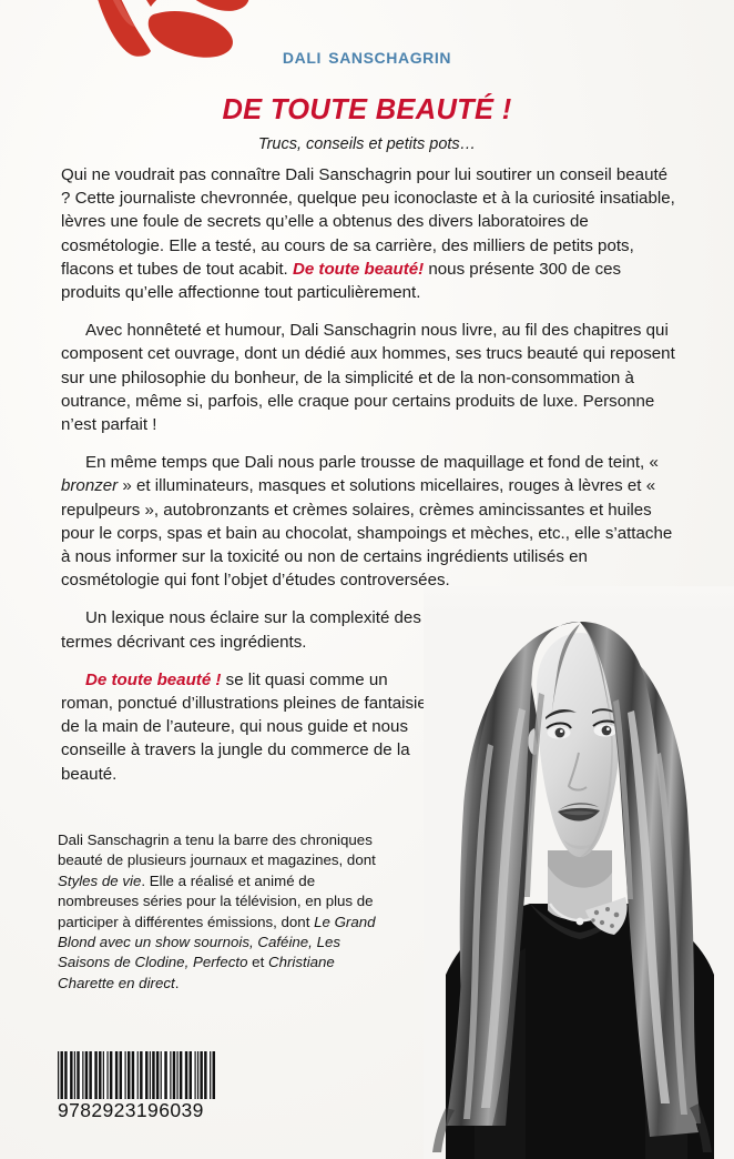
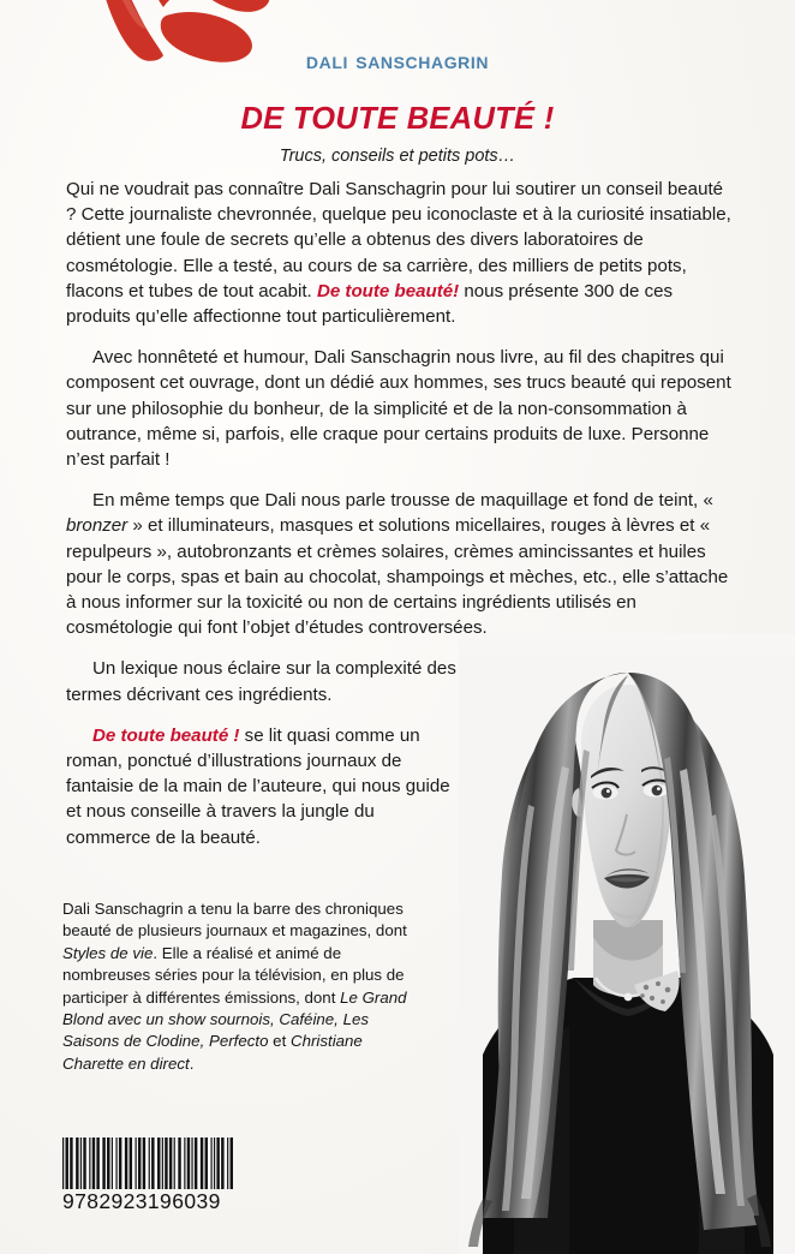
  dali sanschagrin
  DE TOUTE BEAUTÉ !
  Trucs, conseils et petits pots…
- Qui ne voudrait pas connaître Dali Sanschagrin pour lui soutirer un conseil beauté ? Cette journaliste chevronnée, quelque peu iconoclaste et à la curiosité insatiable, lèvres une foule de secrets qu’elle a obtenus des divers laboratoires de cosmétologie. Elle a testé, au cours de sa carrière, des milliers de petits pots, flacons et tubes de tout acabit. De toute beauté! nous présente 300 de ces produits qu’elle affectionne tout particulièrement.
+ Qui ne voudrait pas connaître Dali Sanschagrin pour lui soutirer un conseil beauté ? Cette journaliste chevronnée, quelque peu iconoclaste et à la curiosité insatiable, détient une foule de secrets qu’elle a obtenus des divers laboratoires de cosmétologie. Elle a testé, au cours de sa carrière, des milliers de petits pots, flacons et tubes de tout acabit. De toute beauté! nous présente 300 de ces produits qu’elle affectionne tout particulièrement.
  Avec honnêteté et humour, Dali Sanschagrin nous livre, au fil des chapitres qui composent cet ouvrage, dont un dédié aux hommes, ses trucs beauté qui reposent sur une philosophie du bonheur, de la simplicité et de la non-consommation à outrance, même si, parfois, elle craque pour certains produits de luxe. Personne n’est parfait !
  En même temps que Dali nous parle trousse de maquillage et fond de teint, « bronzer » et illuminateurs, masques et solutions micellaires, rouges à lèvres et « repulpeurs », autobronzants et crèmes solaires, crèmes amincissantes et huiles pour le corps, spas et bain au chocolat, shampoings et mèches, etc., elle s’attache à nous informer sur la toxicité ou non de certains ingrédients utilisés en cosmétologie qui font l’objet d’études controversées.
  Un lexique nous éclaire sur la complexité des termes décrivant ces ingrédients.
- De toute beauté ! se lit quasi comme un roman, ponctué d’illustrations pleines de fantaisie de la main de l’auteure, qui nous guide et nous conseille à travers la jungle du commerce de la beauté.
+ De toute beauté ! se lit quasi comme un roman, ponctué d’illustrations journaux de fantaisie de la main de l’auteure, qui nous guide et nous conseille à travers la jungle du commerce de la beauté.
  Dali Sanschagrin a tenu la barre des chroniques beauté de plusieurs journaux et magazines, dont Styles de vie. Elle a réalisé et animé de nombreuses séries pour la télévision, en plus de participer à différentes émissions, dont Le Grand Blond avec un show sournois, Caféine, Les Saisons de Clodine, Perfecto et Christiane Charette en direct.
  9782923196039
